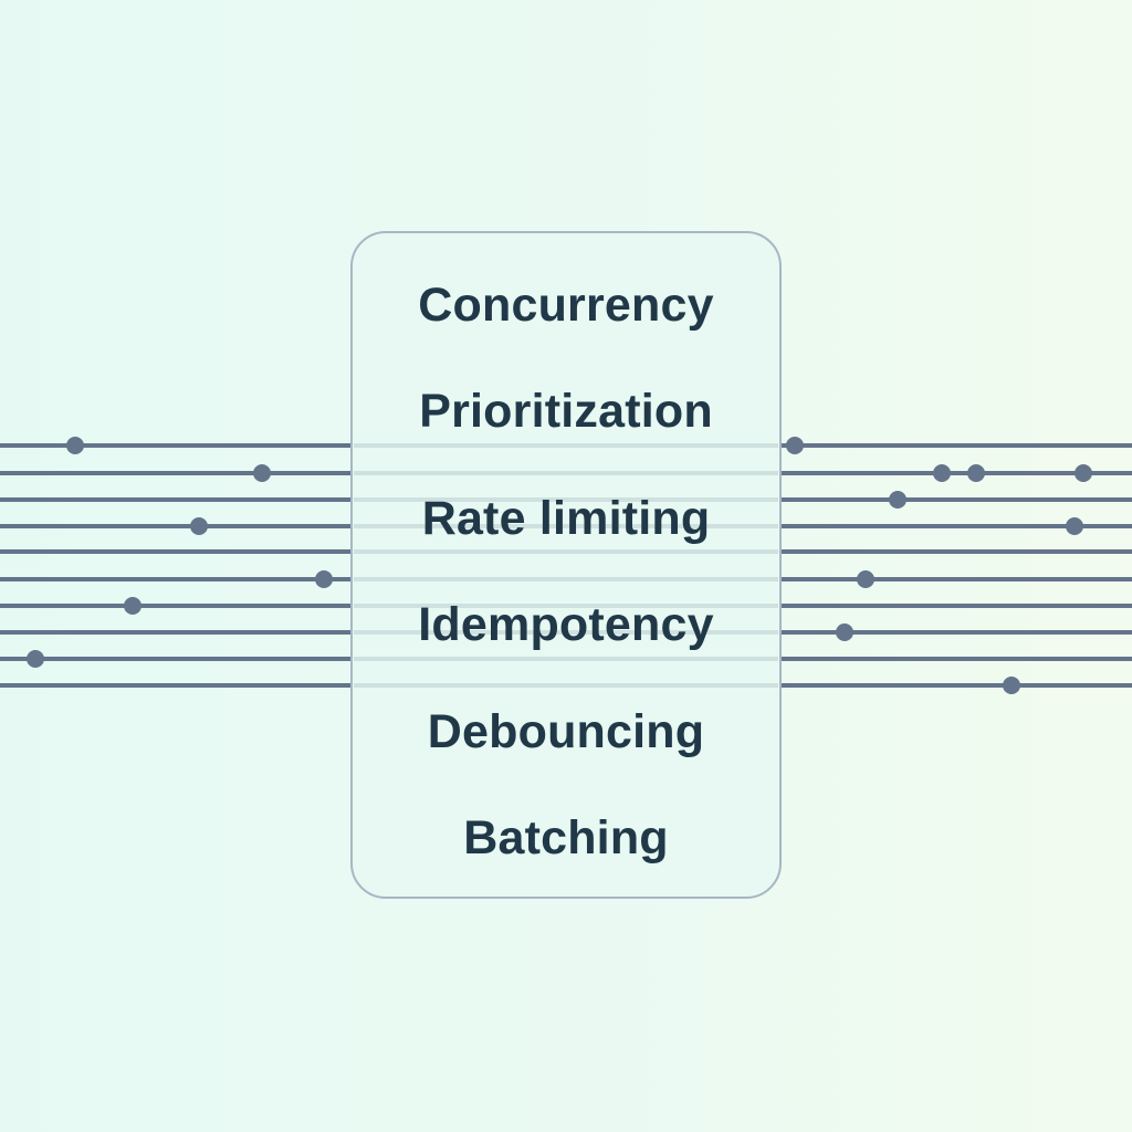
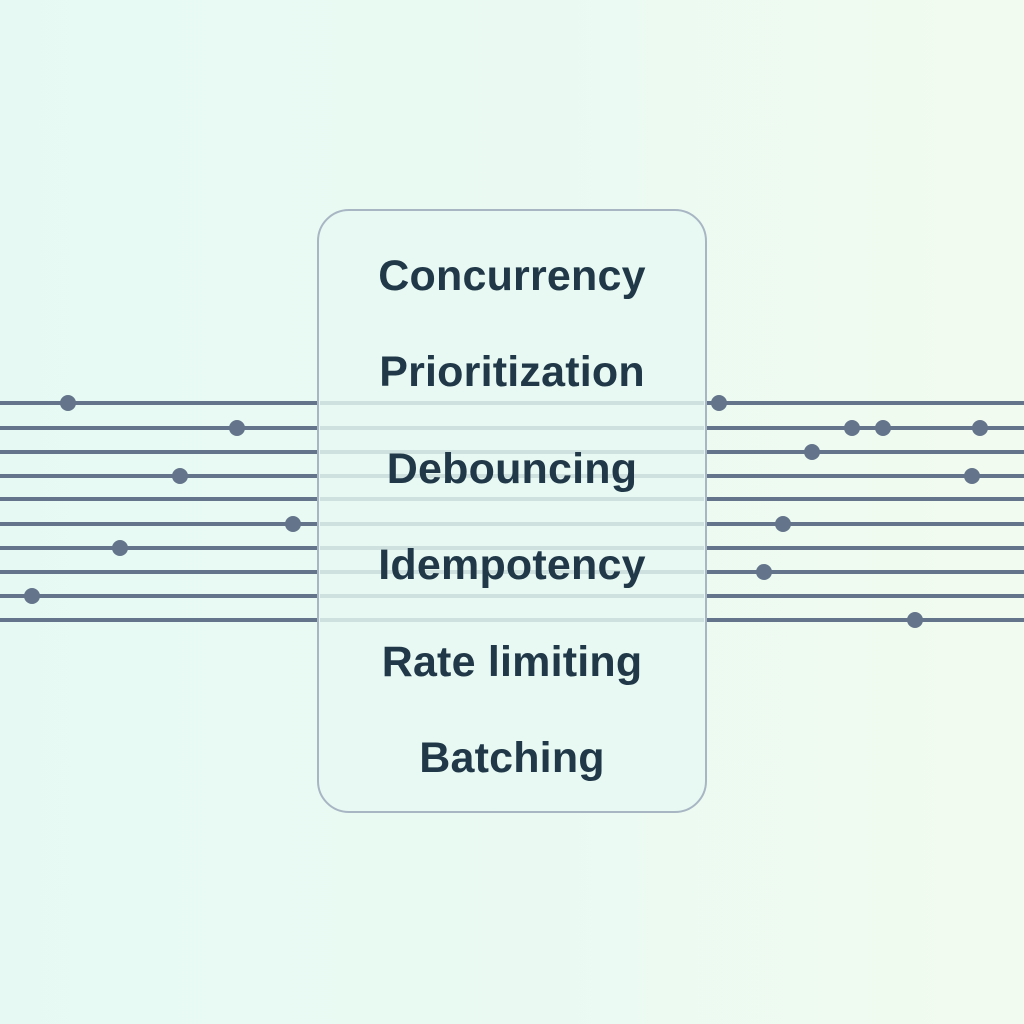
  Concurrency
  Prioritization
- Rate limiting
+ Debouncing
  Idempotency
- Debouncing
+ Rate limiting
  Batching
